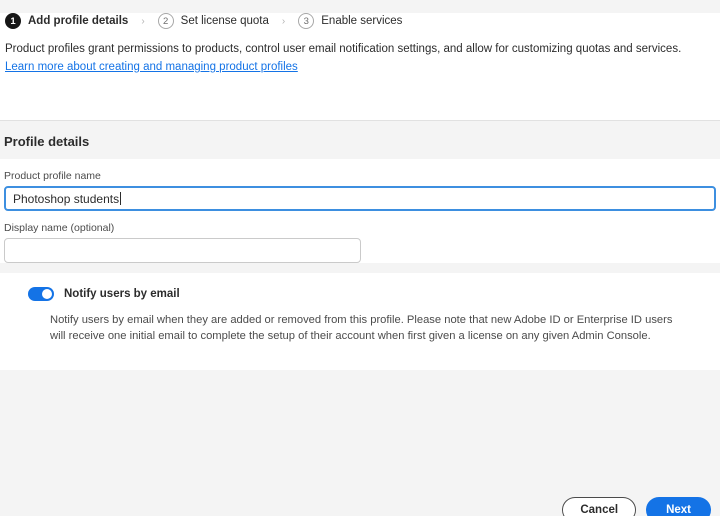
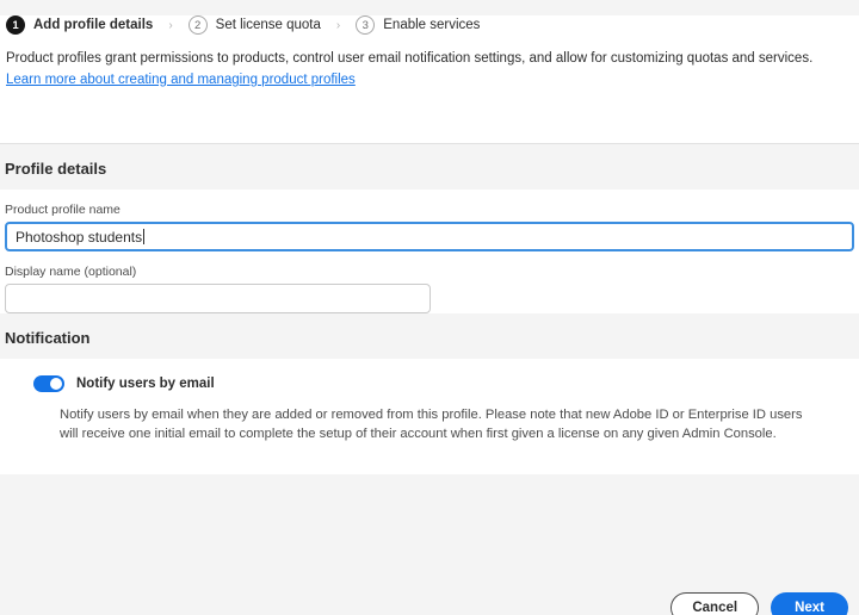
  1
  Add profile details
  ›
  2
  Set license quota
  ›
  3
  Enable services
  Product profiles grant permissions to products, control user email notification settings, and allow for customizing quotas and services.
  Learn more about creating and managing product profiles
  Profile details
  Product profile name
  Photoshop students
  Display name (optional)
+ Notification
  Notify users by email
  Notify users by email when they are added or removed from this profile. Please note that new Adobe ID or Enterprise ID users will receive one initial email to complete the setup of their account when first given a license on any given Admin Console.
  Cancel
  Next
